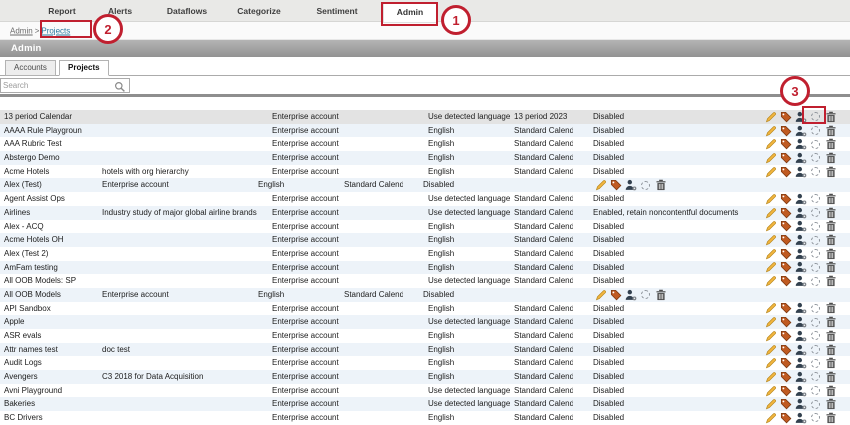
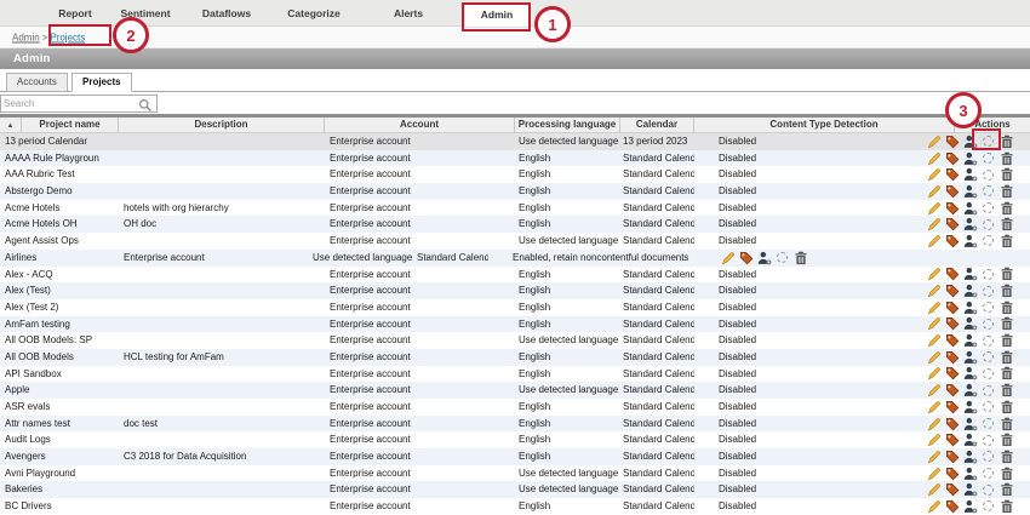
  Report
- Alerts
+ Sentiment
  Dataflows
  Categorize
- Sentiment
+ Alerts
  Admin
  Admin > Projects
  Admin
  Accounts
  Projects
  Search
+ Project name
+ Description
+ Account
+ Processing language
+ Calendar
+ Content Type Detection
+ Actions
  13 period Calendar
  Enterprise account
  Use detected language
  13 period 2023
  Disabled
  AAAA Rule Playgroun
  Enterprise account
  English
  Standard Calend
  Disabled
  AAA Rubric Test
  Enterprise account
  English
  Standard Calend
  Disabled
  Abstergo Demo
  Enterprise account
  English
  Standard Calend
  Disabled
  Acme Hotels
  hotels with org hierarchy
  Enterprise account
  English
  Standard Calend
  Disabled
- Alex (Test)
+ Acme Hotels OH
+ OH doc
  Enterprise account
  English
  Standard Calend
  Disabled
  Agent Assist Ops
  Enterprise account
  Use detected language
  Standard Calend
  Disabled
  Airlines
- Industry study of major global airline brands
  Enterprise account
  Use detected language
  Standard Calend
  Enabled, retain noncontentful documents
  Alex - ACQ
  Enterprise account
  English
  Standard Calend
  Disabled
- Acme Hotels OH
+ Alex (Test)
  Enterprise account
  English
  Standard Calend
  Disabled
  Alex (Test 2)
  Enterprise account
  English
  Standard Calend
  Disabled
  AmFam testing
  Enterprise account
  English
  Standard Calend
  Disabled
  All OOB Models: SP
  Enterprise account
  Use detected language
  Standard Calend
  Disabled
  All OOB Models
+ HCL testing for AmFam
  Enterprise account
  English
  Standard Calend
  Disabled
  API Sandbox
  Enterprise account
  English
  Standard Calend
  Disabled
  Apple
  Enterprise account
  Use detected language
  Standard Calend
  Disabled
  ASR evals
  Enterprise account
  English
  Standard Calend
  Disabled
  Attr names test
  doc test
  Enterprise account
  English
  Standard Calend
  Disabled
  Audit Logs
  Enterprise account
  English
  Standard Calend
  Disabled
  Avengers
  C3 2018 for Data Acquisition
  Enterprise account
  English
  Standard Calend
  Disabled
  Avni Playground
  Enterprise account
  Use detected language
  Standard Calend
  Disabled
  Bakeries
  Enterprise account
  Use detected language
  Standard Calend
  Disabled
  BC Drivers
  Enterprise account
  English
  Standard Calend
  Disabled
  1
  2
  3
